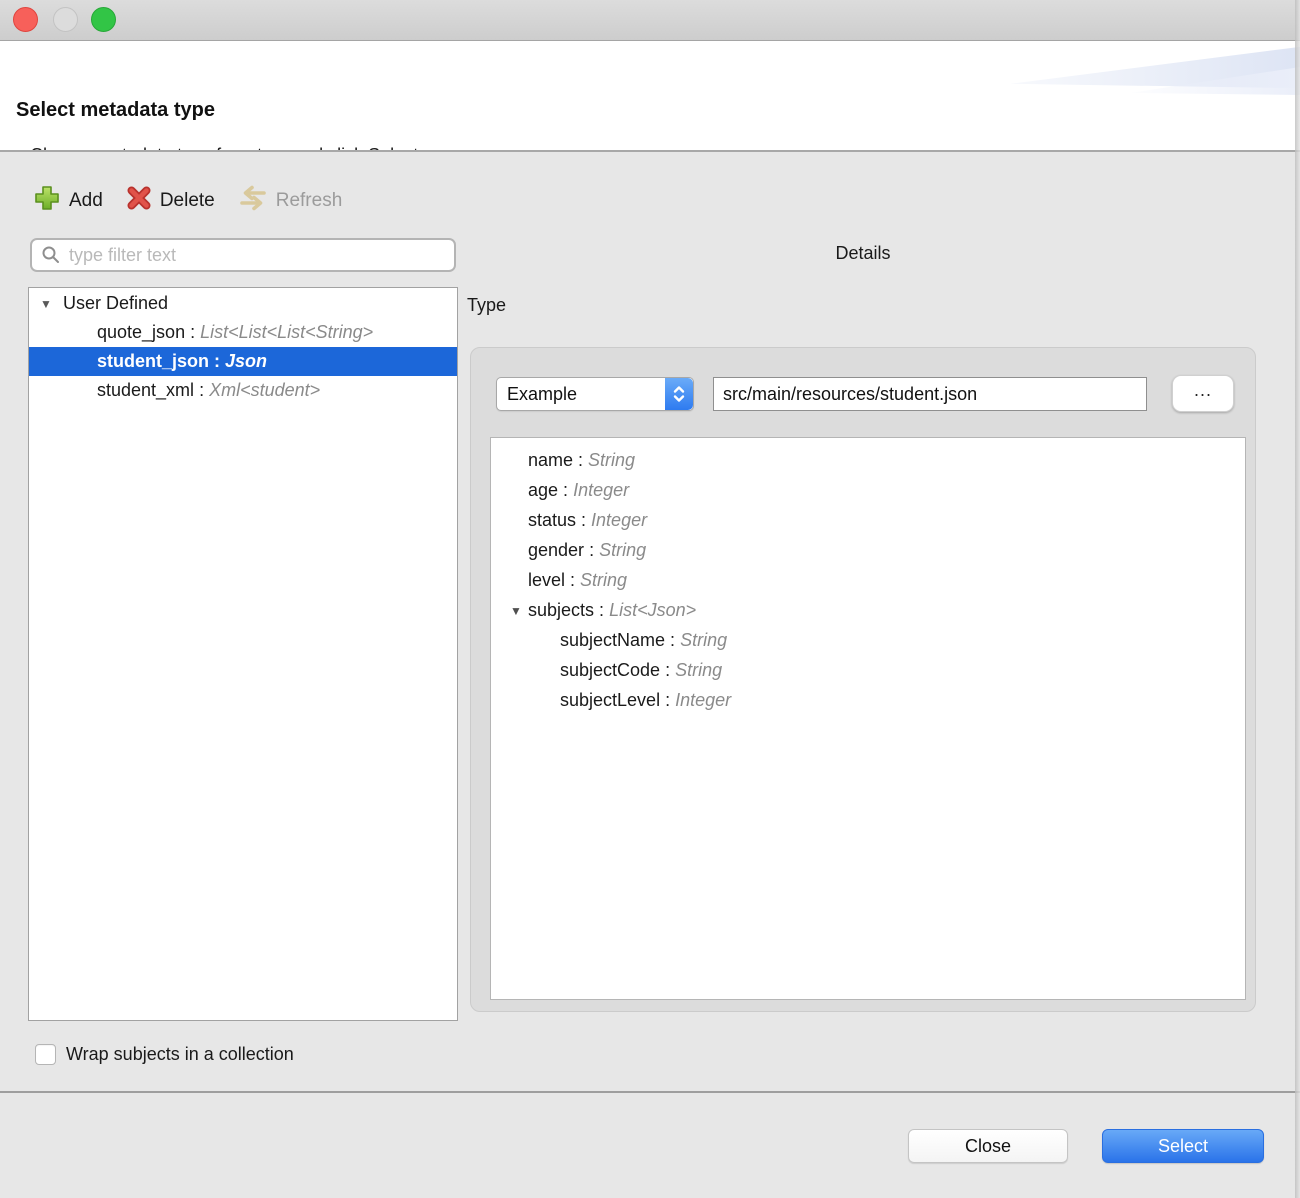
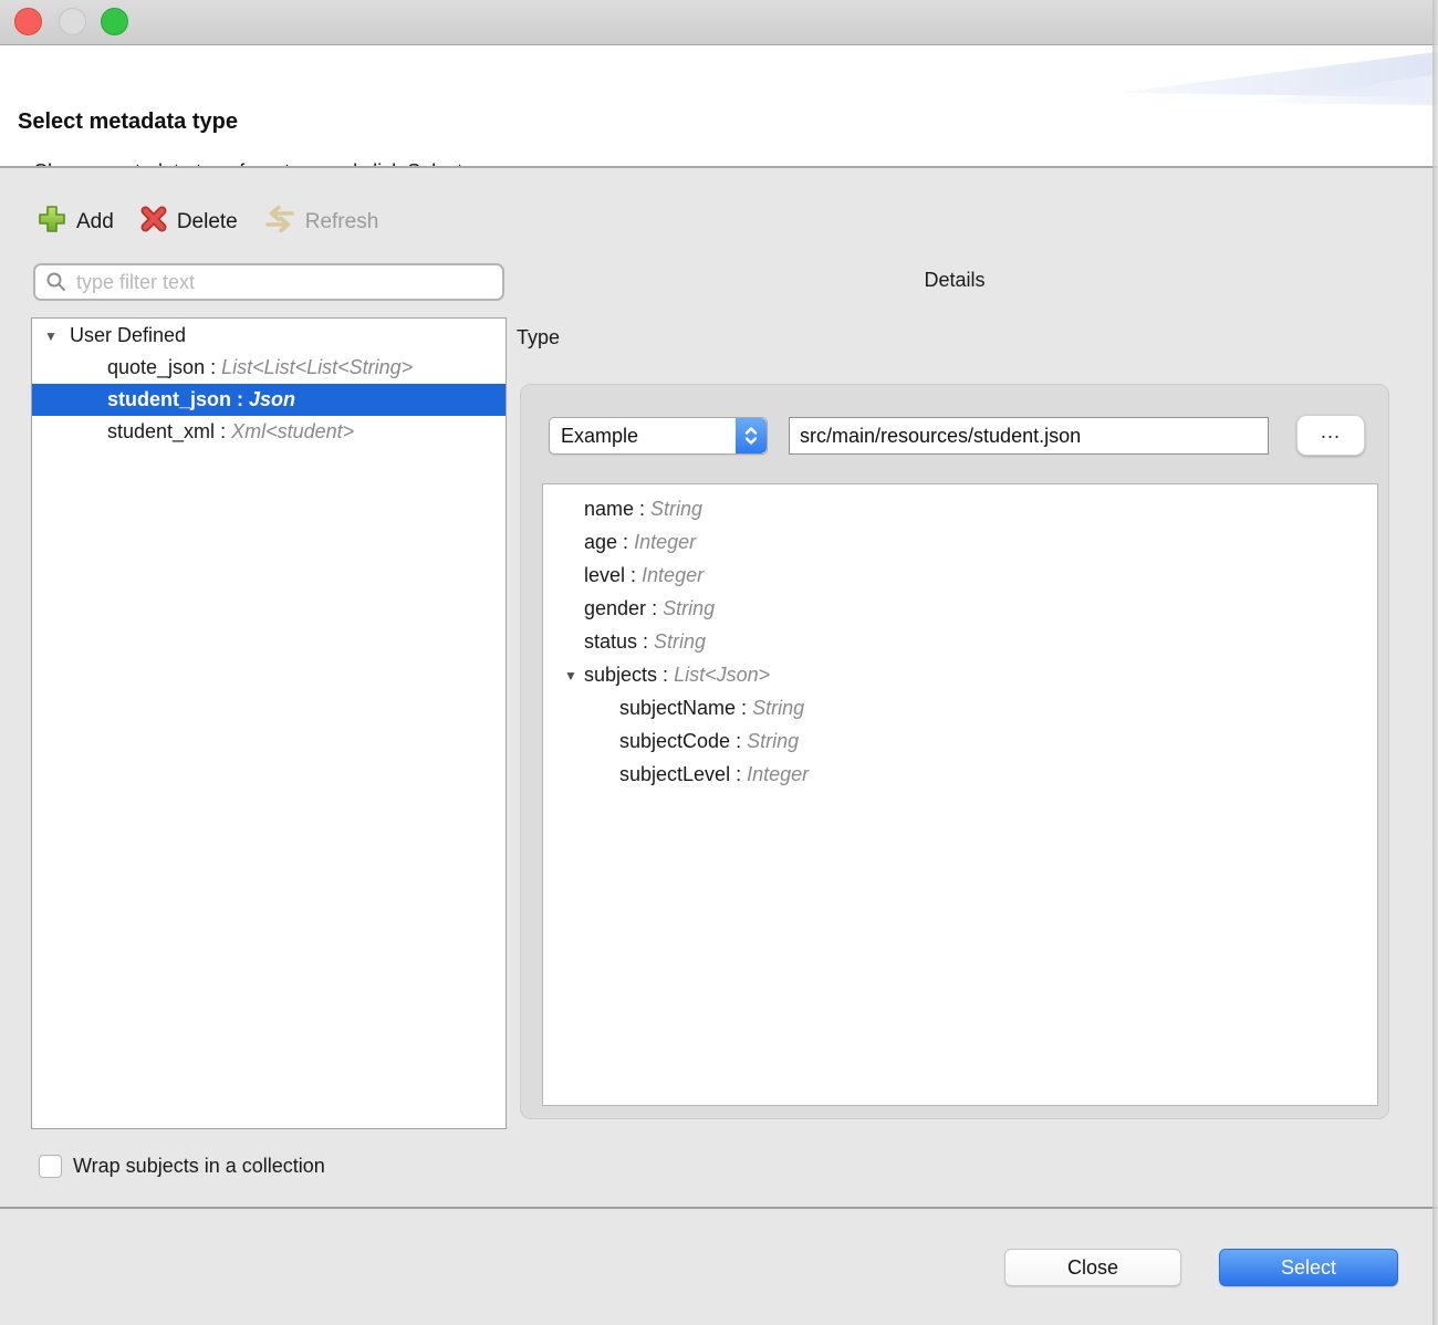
  Select metadata type
  Add
  Delete
  Refresh
  type filter text
  ▼ User Defined
  quote_json : List<List<List<String>
  student_json : Json
  student_xml : Xml<student>
  Details
  Type
  Example
  src/main/resources/student.json
  ...
  name : String
  age : Integer
- status : Integer
+ level : Integer
  gender : String
- level : String
+ status : String
  ▼ subjects : List<Json>
  subjectName : String
  subjectCode : String
  subjectLevel : Integer
  Wrap subjects in a collection
  Close
  Select
